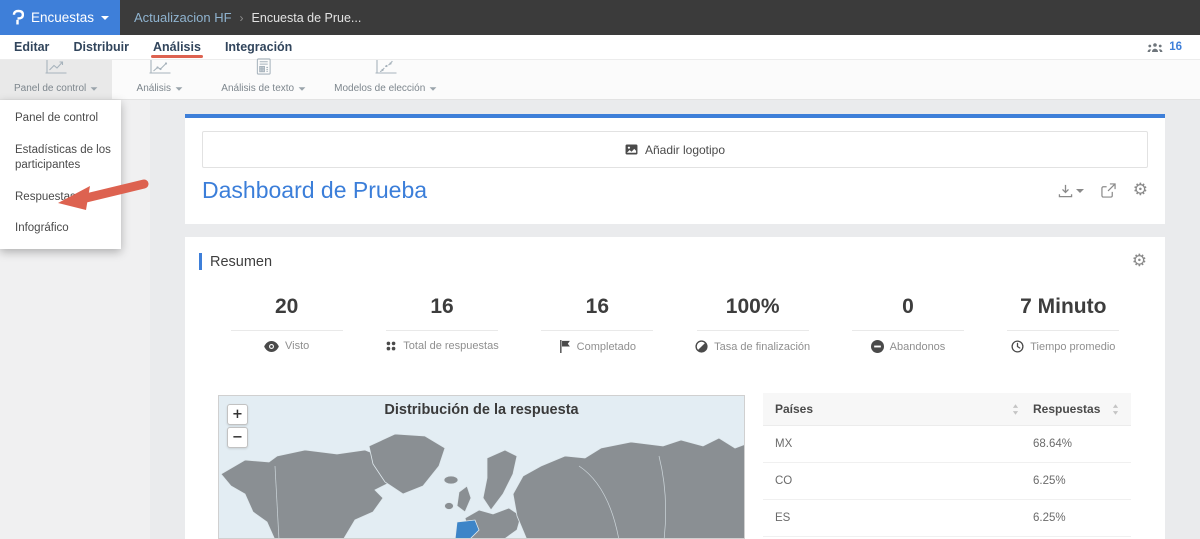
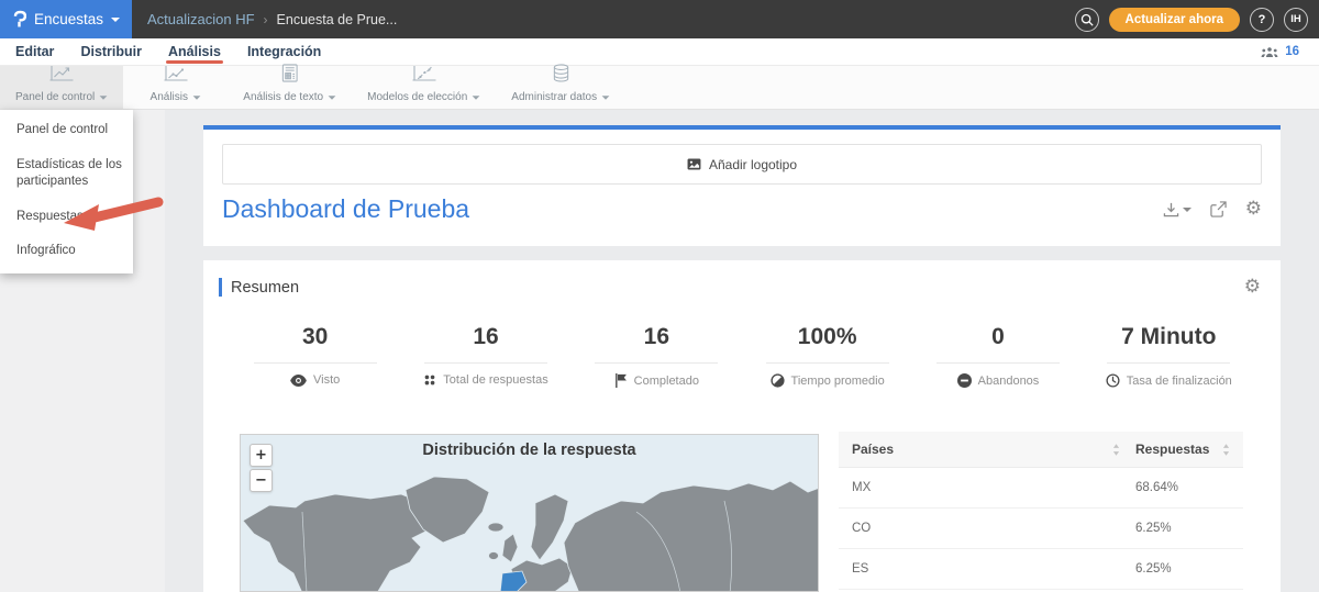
  Encuestas
  Actualizacion HF
  ›
  Encuesta de Prue...
+ Actualizar ahora
+ ?
+ IH
  Editar
  Distribuir
  Análisis
  Integración
  16
  Panel de control
  Análisis
  Análisis de texto
  Modelos de elección
+ Administrar datos
  Panel de control
  Estadísticas de los participantes
  Respuesta
  Infográfico
  Añadir logotipo
  Dashboard de Prueba
  ⚙
  Resumen
  ⚙
- 20
+ 30
  Visto
  16
  Total de respuestas
  16
  Completado
  100%
- Tasa de finalización
+ Tiempo promedio
  0
  Abandonos
  7 Minuto
- Tiempo promedio
+ Tasa de finalización
  Distribución de la respuesta
  +
  −
  Países
  Respuestas
  MX
  68.64%
  CO
  6.25%
  ES
  6.25%
